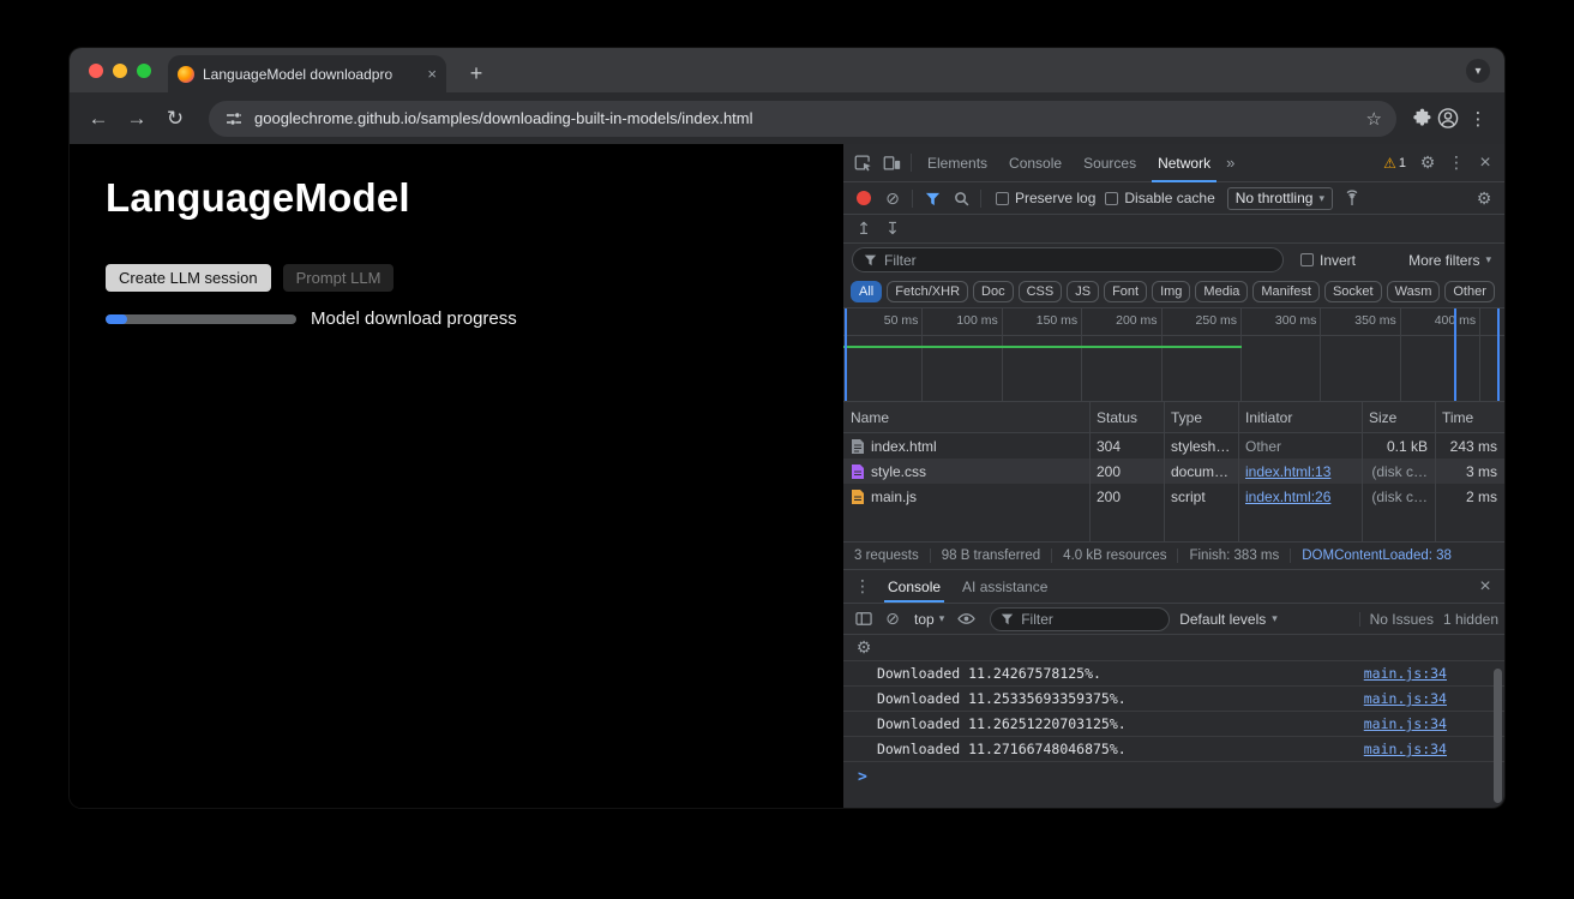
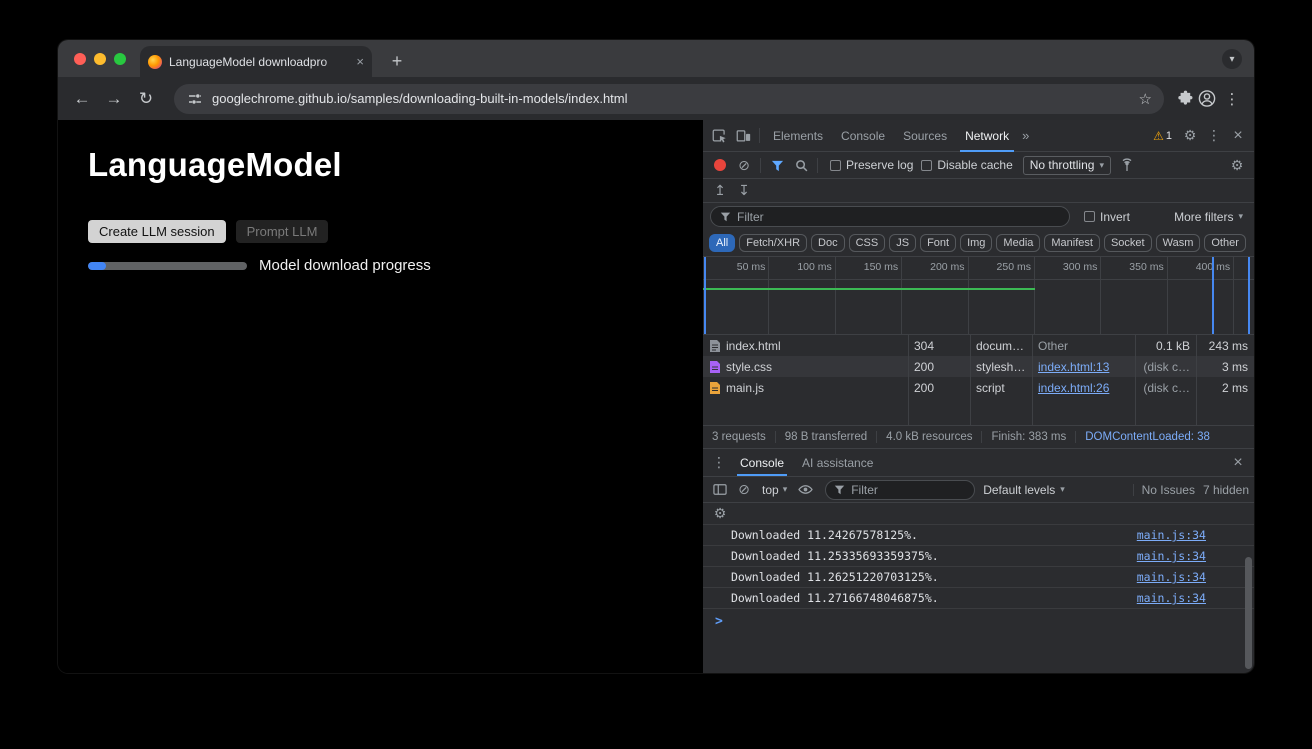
  LanguageModel downloadpro
  ×
  +
  ▾
  ←
  →
  ↻
  googlechrome.github.io/samples/downloading-built-in-models/index.html
  ☆
  ⋮
  LanguageModel
  Create LLM session
  Prompt LLM
  Model download progress
  Elements
  Console
  Sources
  Network
  »
  ⚠
  1
  ⚙
  ⋮
  ×
  ⊘
  Preserve log
  Disable cache
  No throttling
  ▾
  ⚙
  ↥
  ↧
  Filter
  Invert
  More filters
  ▾
  All
  Fetch/XHR
  Doc
  CSS
  JS
  Font
  Img
  Media
  Manifest
  Socket
  Wasm
  Other
  50 ms
  100 ms
  150 ms
  200 ms
  250 ms
  300 ms
  350 ms
  400 ms
- Name
- Status
- Type
- Initiator
- Size
- Time
  index.html
  304
- stylesh…
+ docum…
  Other
  0.1 kB
  243 ms
  style.css
  200
- docum…
+ stylesh…
  index.html:13
  (disk c…
  3 ms
  main.js
  200
  script
  index.html:26
  (disk c…
  2 ms
  3 requests
  98 B transferred
  4.0 kB resources
  Finish: 383 ms
  DOMContentLoaded: 38
  ⋮
  Console
  AI assistance
  ×
  ⊘
  top
  ▾
  Filter
  Default levels
  ▾
  No Issues
- 1 hidden
+ 7 hidden
  ⚙
  Downloaded 11.24267578125%.
  main.js:34
  Downloaded 11.25335693359375%.
  main.js:34
  Downloaded 11.26251220703125%.
  main.js:34
  Downloaded 11.27166748046875%.
  main.js:34
  >
